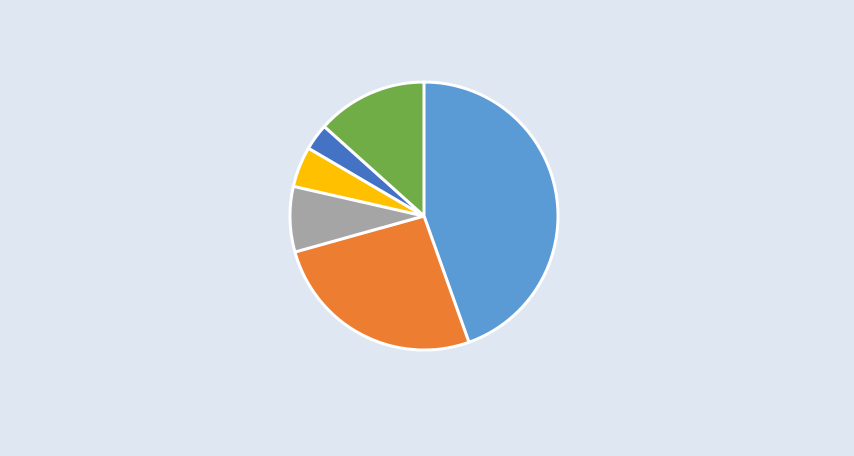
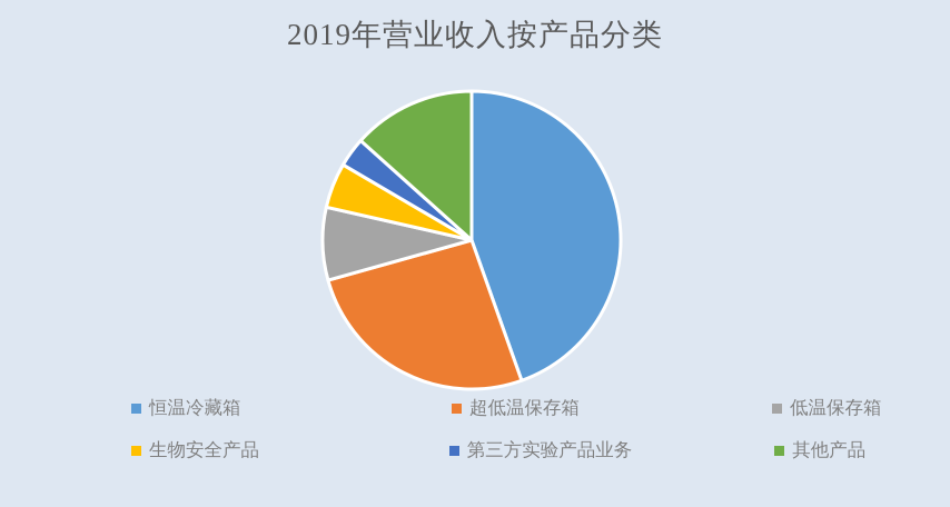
+ 2019年营业收入按产品分类
+ 恒温冷藏箱
+ 超低温保存箱
+ 低温保存箱
+ 生物安全产品
+ 第三方实验产品业务
+ 其他产品
